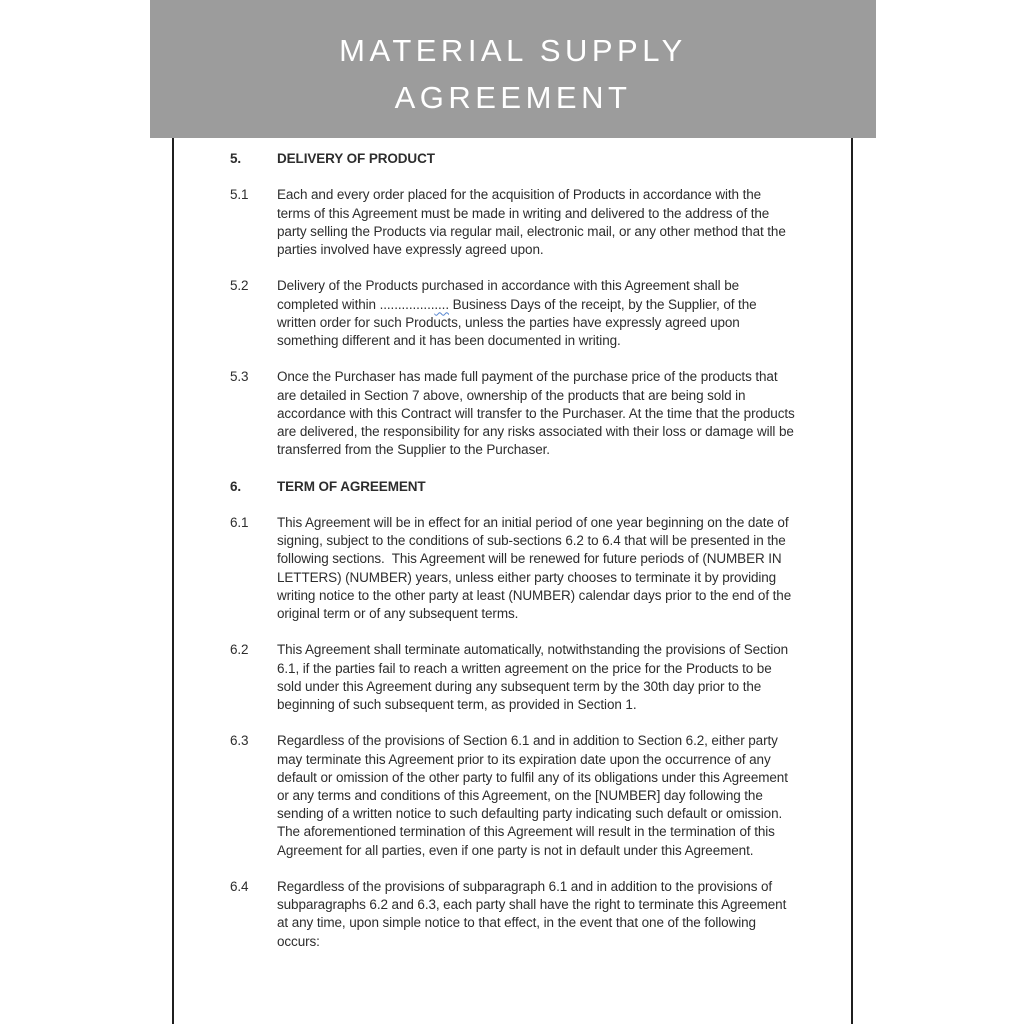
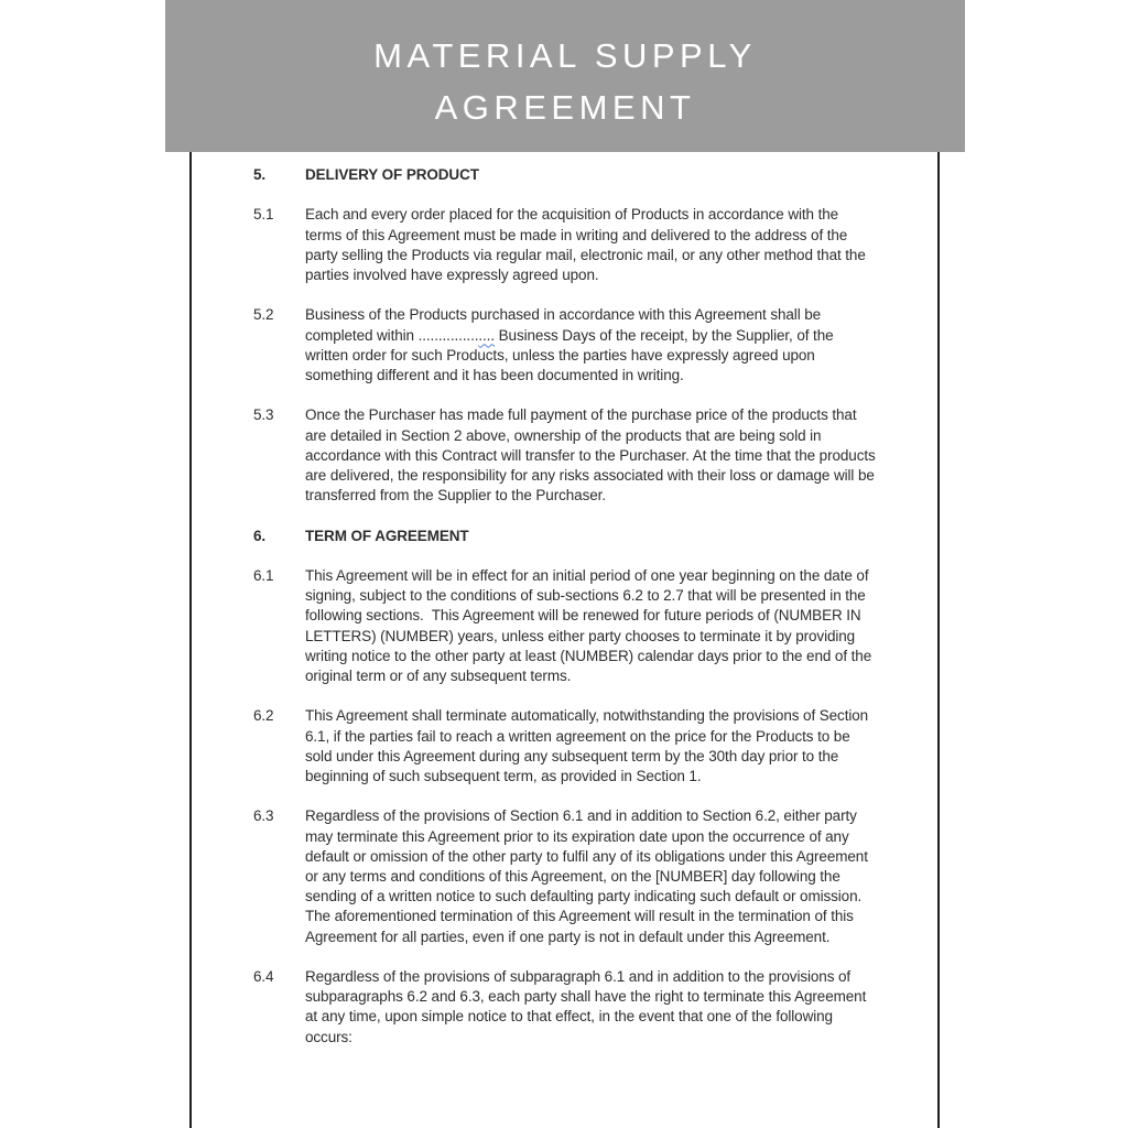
  MATERIAL SUPPLY
  AGREEMENT
  5.
  DELIVERY OF PRODUCT
  5.1
  Each and every order placed for the acquisition of Products in accordance with the terms of this Agreement must be made in writing and delivered to the address of the party selling the Products via regular mail, electronic mail, or any other method that the parties involved have expressly agreed upon.
  5.2
- Delivery of the Products purchased in accordance with this Agreement shall be completed within ................... Business Days of the receipt, by the Supplier, of the written order for such Products, unless the parties have expressly agreed upon something different and it has been documented in writing.
+ Business of the Products purchased in accordance with this Agreement shall be completed within ................... Business Days of the receipt, by the Supplier, of the written order for such Products, unless the parties have expressly agreed upon something different and it has been documented in writing.
  5.3
- Once the Purchaser has made full payment of the purchase price of the products that are detailed in Section 7 above, ownership of the products that are being sold in accordance with this Contract will transfer to the Purchaser. At the time that the products are delivered, the responsibility for any risks associated with their loss or damage will be transferred from the Supplier to the Purchaser.
+ Once the Purchaser has made full payment of the purchase price of the products that are detailed in Section 2 above, ownership of the products that are being sold in accordance with this Contract will transfer to the Purchaser. At the time that the products are delivered, the responsibility for any risks associated with their loss or damage will be transferred from the Supplier to the Purchaser.
  6.
  TERM OF AGREEMENT
  6.1
- This Agreement will be in effect for an initial period of one year beginning on the date of signing, subject to the conditions of sub-sections 6.2 to 6.4 that will be presented in the following sections. This Agreement will be renewed for future periods of (NUMBER IN LETTERS) (NUMBER) years, unless either party chooses to terminate it by providing writing notice to the other party at least (NUMBER) calendar days prior to the end of the original term or of any subsequent terms.
+ This Agreement will be in effect for an initial period of one year beginning on the date of signing, subject to the conditions of sub-sections 6.2 to 2.7 that will be presented in the following sections. This Agreement will be renewed for future periods of (NUMBER IN LETTERS) (NUMBER) years, unless either party chooses to terminate it by providing writing notice to the other party at least (NUMBER) calendar days prior to the end of the original term or of any subsequent terms.
  6.2
  This Agreement shall terminate automatically, notwithstanding the provisions of Section 6.1, if the parties fail to reach a written agreement on the price for the Products to be sold under this Agreement during any subsequent term by the 30th day prior to the beginning of such subsequent term, as provided in Section 1.
  6.3
  Regardless of the provisions of Section 6.1 and in addition to Section 6.2, either party may terminate this Agreement prior to its expiration date upon the occurrence of any default or omission of the other party to fulfil any of its obligations under this Agreement or any terms and conditions of this Agreement, on the [NUMBER] day following the sending of a written notice to such defaulting party indicating such default or omission. The aforementioned termination of this Agreement will result in the termination of this Agreement for all parties, even if one party is not in default under this Agreement.
  6.4
  Regardless of the provisions of subparagraph 6.1 and in addition to the provisions of subparagraphs 6.2 and 6.3, each party shall have the right to terminate this Agreement at any time, upon simple notice to that effect, in the event that one of the following occurs:
